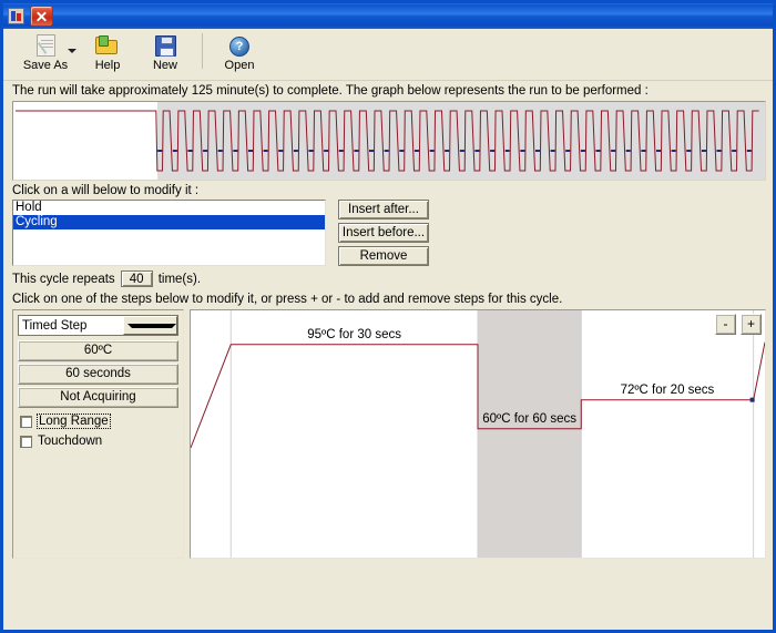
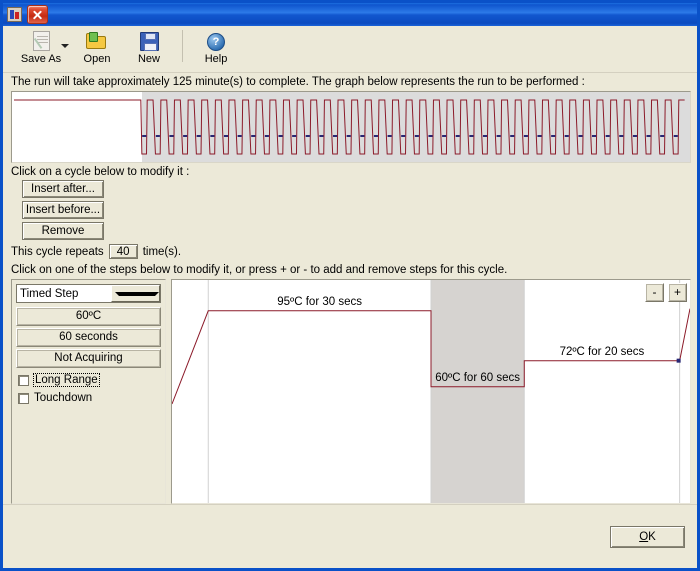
  Save As
- Help
+ Open
  New
  ?
- Open
+ Help
  The run will take approximately 125 minute(s) to complete. The graph below represents the run to be performed :
- Click on a will below to modify it :
+ Click on a cycle below to modify it :
- Hold
- Cycling
  Insert after...
  Insert before...
  Remove
  This cycle repeats
  40
  time(s).
  Click on one of the steps below to modify it, or press + or - to add and remove steps for this cycle.
  Timed Step
  60ºC
  60 seconds
  Not Acquiring
  Long Range
  Touchdown
  95ºC for 30 secs
  60ºC for 60 secs
  72ºC for 20 secs
  -
  +
+ OK
